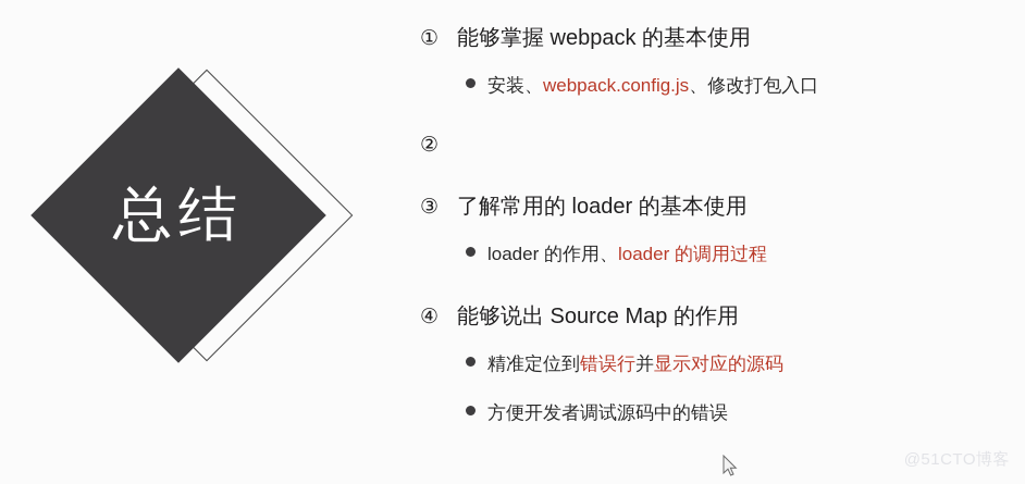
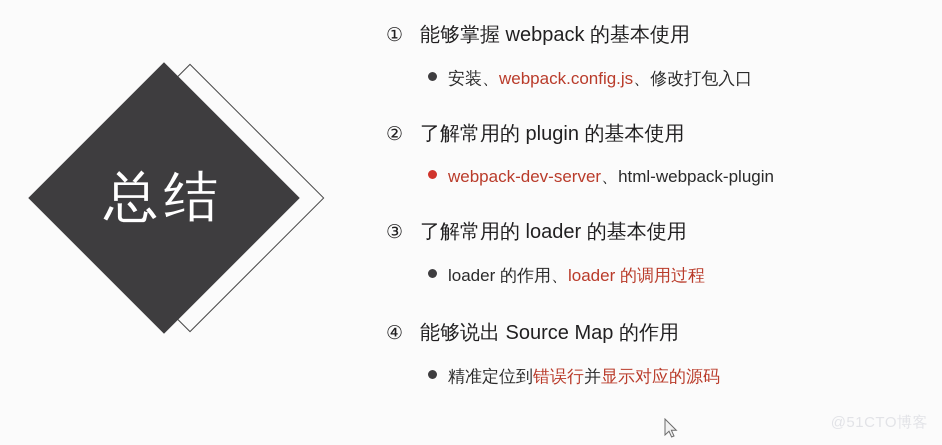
  总结
  ①
  能够掌握 webpack 的基本使用
  安装、webpack.config.js、修改打包入口
  ②
+ 了解常用的 plugin 的基本使用
+ webpack-dev-server、html-webpack-plugin
  ③
  了解常用的 loader 的基本使用
  loader 的作用、loader 的调用过程
  ④
  能够说出 Source Map 的作用
  精准定位到错误行并显示对应的源码
- 方便开发者调试源码中的错误
  @51CTO博客
